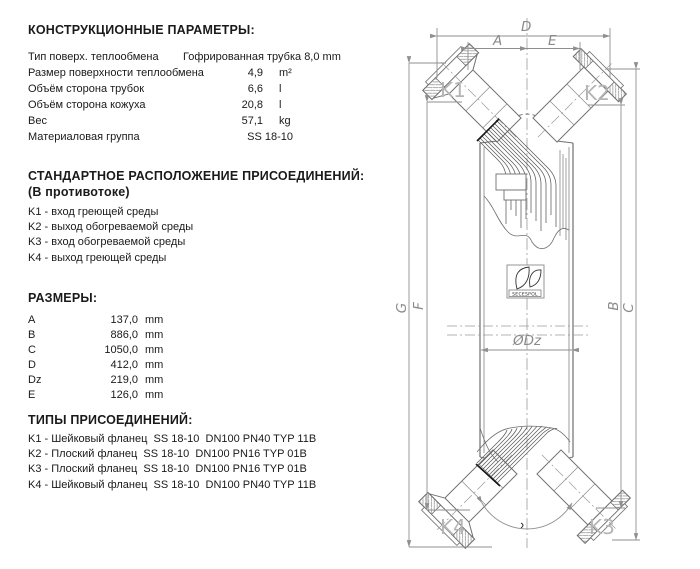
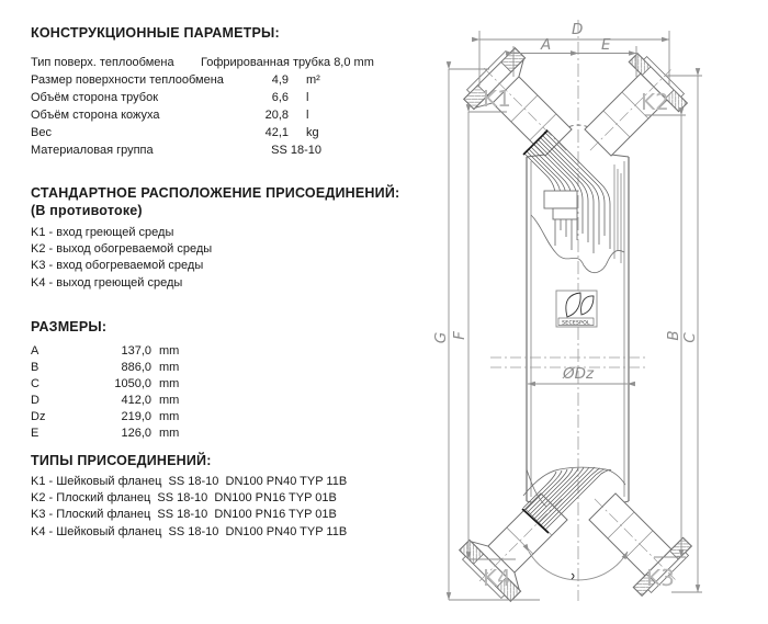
  КОНСТРУКЦИОННЫЕ ПАРАМЕТРЫ:
  Тип поверх. теплообмена
  Гофрированная трубка 8,0 mm
  Размер поверхности теплообмена
  4,9
  m²
  Объём сторона трубок
  6,6
  l
  Объём сторона кожуха
  20,8
  l
  Вес
- 57,1
+ 42,1
  kg
  Материаловая группа
  SS 18-10
  СТАНДАРТНОЕ РАСПОЛОЖЕНИЕ ПРИСОЕДИНЕНИЙ:
  (В противотоке)
  K1 - вход греющей среды
  K2 - выход обогреваемой среды
  K3 - вход обогреваемой среды
  K4 - выход греющей среды
  РАЗМЕРЫ:
  A
  137,0
  mm
  B
  886,0
  mm
  C
  1050,0
  mm
  D
  412,0
  mm
  Dz
  219,0
  mm
  E
  126,0
  mm
  ТИПЫ ПРИСОЕДИНЕНИЙ:
  K1 - Шейковый фланец SS 18-10 DN100 PN40 TYP 11B
  K2 - Плоский фланец SS 18-10 DN100 PN16 TYP 01B
  K3 - Плоский фланец SS 18-10 DN100 PN16 TYP 01B
  K4 - Шейковый фланец SS 18-10 DN100 PN40 TYP 11B
  ØDz
  D
  A
  E
  K1
  K2
  K3
  K4
